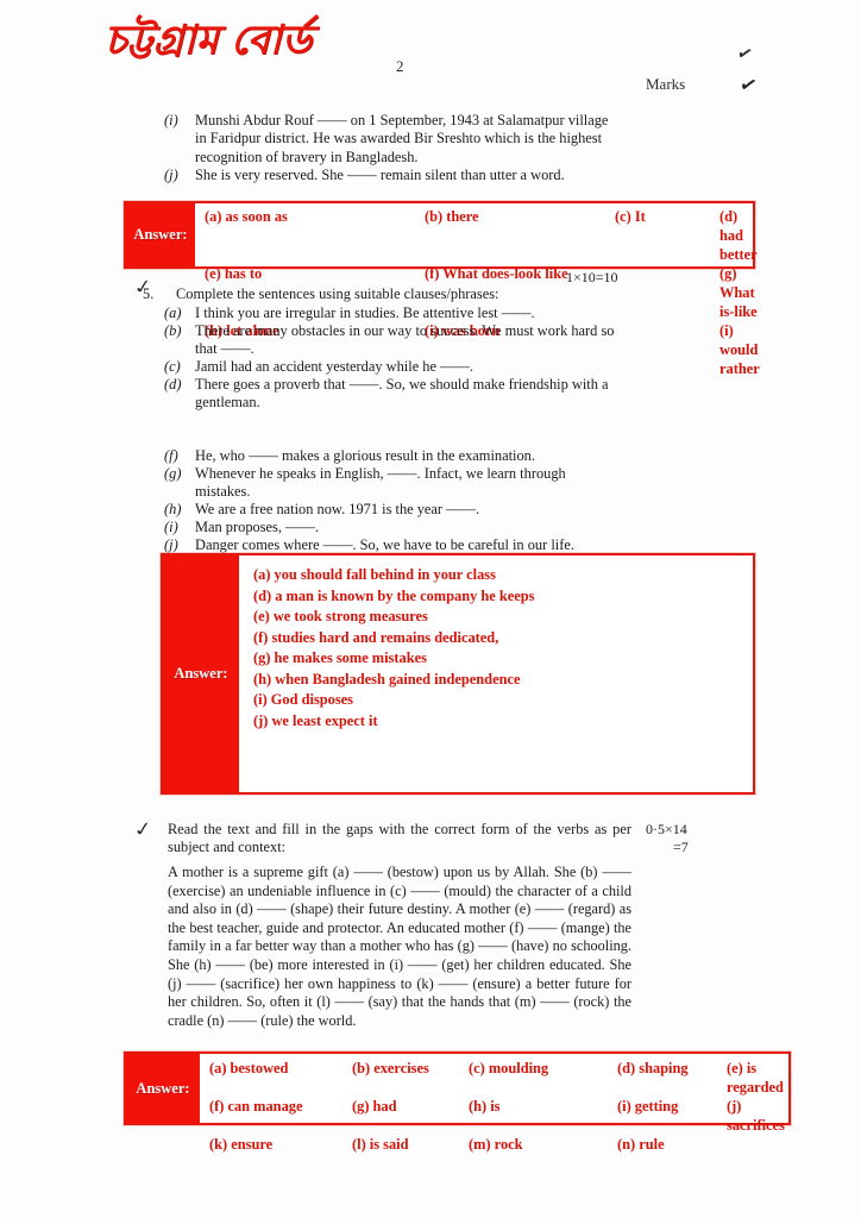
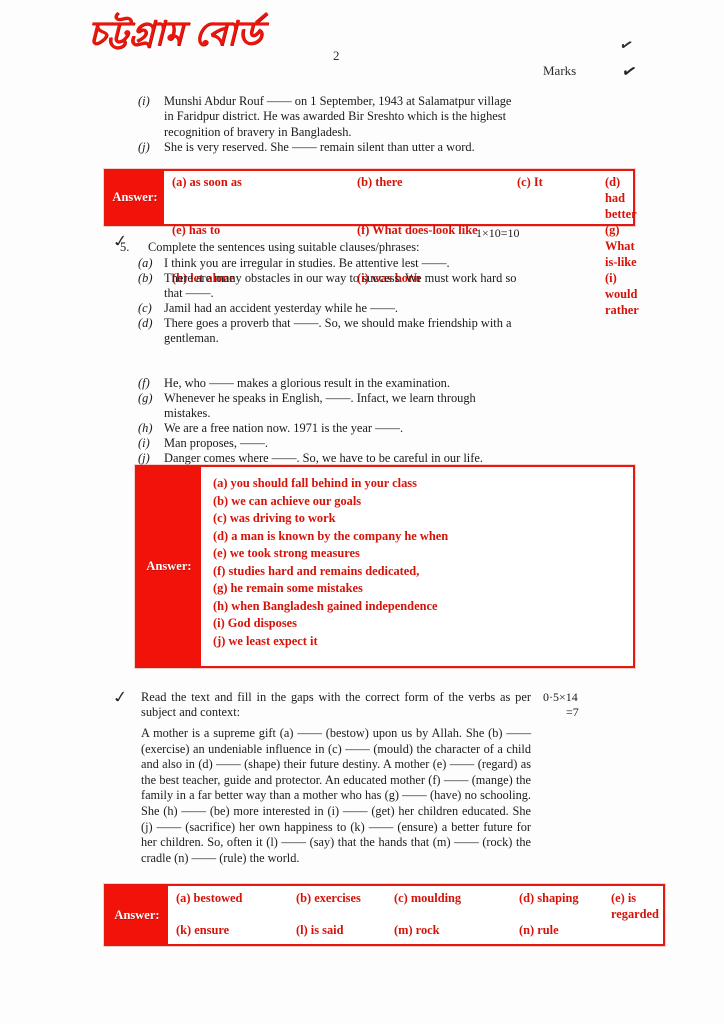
  চট্টগ্রাম বোর্ড
  2
  Marks
  (i)
  Munshi Abdur Rouf —— on 1 September, 1943 at Salamatpur village in Faridpur district. He was awarded Bir Sreshto which is the highest recognition of bravery in Bangladesh.
  (j)
  She is very reserved. She —— remain silent than utter a word.
  Answer:
  (a) as soon as
  (b) there
  (c) It
  (d) had better
  (e) has to
  (f) What does-look like
  (g) What is-like
  (h) let alone
  (i) was born
  (i) would rather
  1×10=10
  5.
  Complete the sentences using suitable clauses/phrases:
  (a)
  I think you are irregular in studies. Be attentive lest ——.
  (b)
  There are many obstacles in our way to success. We must work hard so that ——.
  (c)
  Jamil had an accident yesterday while he ——.
  (d)
  There goes a proverb that ——. So, we should make friendship with a gentleman.
  (f)
  He, who —— makes a glorious result in the examination.
  (g)
  Whenever he speaks in English, ——. Infact, we learn through mistakes.
  (h)
  We are a free nation now. 1971 is the year ——.
  (i)
  Man proposes, ——.
  (j)
  Danger comes where ——. So, we have to be careful in our life.
  Answer:
  (a) you should fall behind in your class
+ (b) we can achieve our goals
+ (c) was driving to work
- (d) a man is known by the company he keeps
+ (d) a man is known by the company he when
  (e) we took strong measures
  (f) studies hard and remains dedicated,
- (g) he makes some mistakes
+ (g) he remain some mistakes
  (h) when Bangladesh gained independence
  (i) God disposes
  (j) we least expect it
  Read the text and fill in the gaps with the correct form of the verbs as per subject and context:
  0·5×14
  =7
  A mother is a supreme gift (a) —— (bestow) upon us by Allah. She (b) —— (exercise) an undeniable influence in (c) —— (mould) the character of a child and also in (d) —— (shape) their future destiny. A mother (e) —— (regard) as the best teacher, guide and protector. An educated mother (f) —— (mange) the family in a far better way than a mother who has (g) —— (have) no schooling. She (h) —— (be) more interested in (i) —— (get) her children educated. She (j) —— (sacrifice) her own happiness to (k) —— (ensure) a better future for her children. So, often it (l) —— (say) that the hands that (m) —— (rock) the cradle (n) —— (rule) the world.
  Answer:
  (a) bestowed
  (b) exercises
  (c) moulding
  (d) shaping
  (e) is regarded
- (f) can manage
- (g) had
- (h) is
- (i) getting
- (j) sacrifices
  (k) ensure
  (l) is said
  (m) rock
  (n) rule
